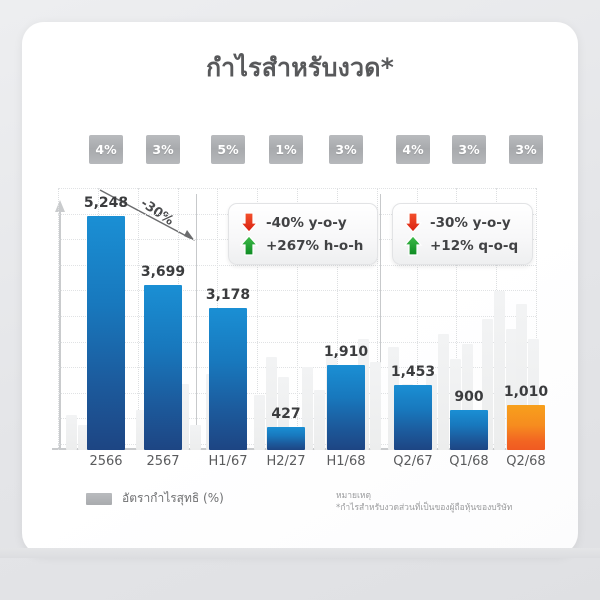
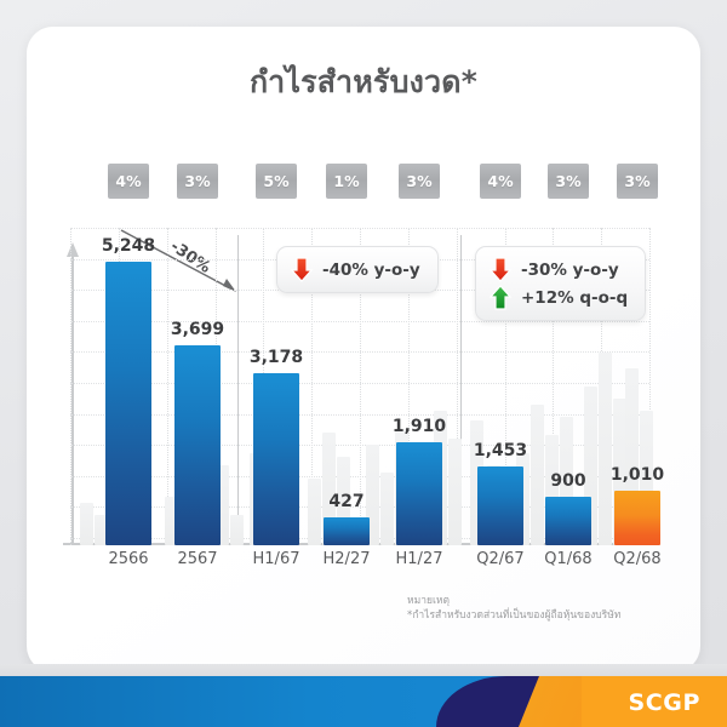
  กำไรสำหรับงวด*
  4%
  3%
  5%
  1%
  3%
  4%
  3%
  3%
  5,248
  3,699
  3,178
  427
  1,910
  1,453
  900
  1,010
  -40% y-o-y
- +267% h-o-h
  -30% y-o-y
  +12% q-o-q
  2566
  2567
  H1/67
  H2/27
- H1/68
+ H1/27
  Q2/67
  Q1/68
  Q2/68
- อัตรากำไรสุทธิ (%)
  หมายเหตุ
  *กำไรสำหรับงวดส่วนที่เป็นของผู้ถือหุ้นของบริษัท
+ SCGP
